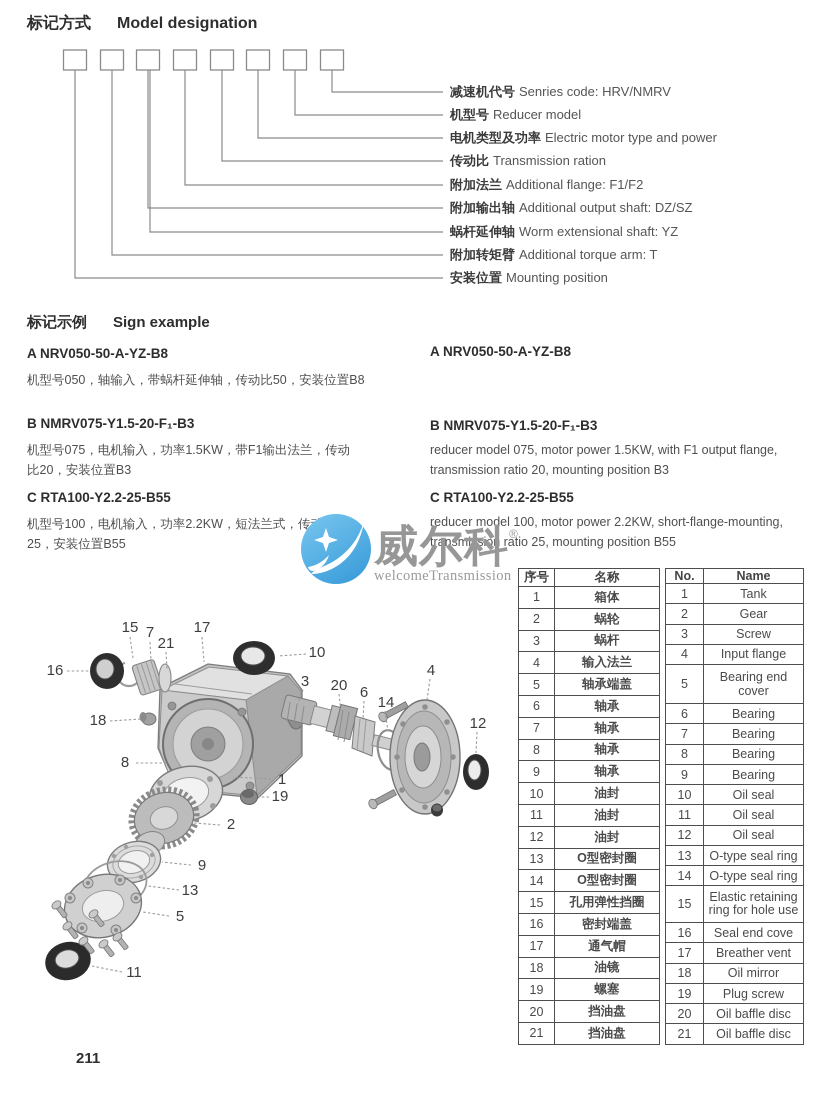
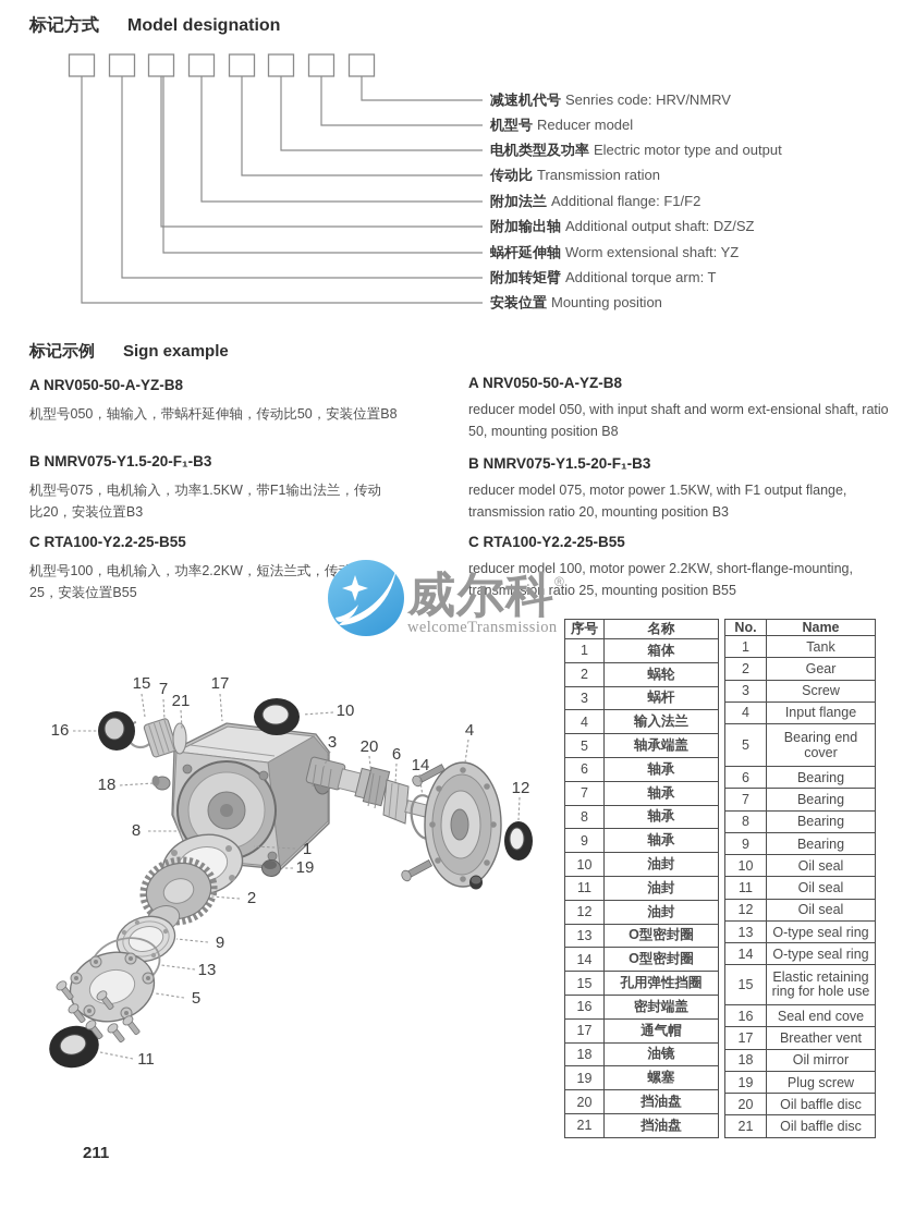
  标记方式 Model designation
  减速机代号 Senries code: HRV/NMRV
  机型号 Reducer model
- 电机类型及功率 Electric motor type and power
+ 电机类型及功率 Electric motor type and output
  传动比 Transmission ration
  附加法兰 Additional flange: F1/F2
  附加输出轴 Additional output shaft: DZ/SZ
  蜗杆延伸轴 Worm extensional shaft: YZ
  附加转矩臂 Additional torque arm: T
  安装位置 Mounting position
  标记示例 Sign example
  A NRV050-50-A-YZ-B8
  机型号050，轴输入，带蜗杆延伸轴，传动比50，安装位置B8
  B NMRV075-Y1.5-20-F₁-B3
  机型号075，电机输入，功率1.5KW，带F1输出法兰，传动比20，安装位置B3
  C RTA100-Y2.2-25-B55
  机型号100，电机输入，功率2.2KW，短法兰式，传25，安装位置B55
  A NRV050-50-A-YZ-B8
+ reducer model 050, with input shaft and worm ext-ensional shaft, ratio 50, mounting position B8
  B NMRV075-Y1.5-20-F₁-B3
  reducer model 075, motor power 1.5KW, with F1 output flange, transmission ratio 20, mounting position B3
  C RTA100-Y2.2-25-B55
  reducer model 100, motor power 2.2KW, short-flange-mounting, transmission ratio 25, mounting position B55
  威尔科®
  welcomeTransmission
  15
  7
  21
  17
  10
  16
  18
  8
  1
  19
  3
  20
  6
  14
  4
  12
  2
  9
  13
  5
  11
  序号	名称
  1	箱体
  2	蜗轮
  3	蜗杆
  4	输入法兰
  5	轴承端盖
  6	轴承
  7	轴承
  8	轴承
  9	轴承
  10	油封
  11	油封
  12	油封
  13	O型密封圈
  14	O型密封圈
  15	孔用弹性挡圈
  16	密封端盖
  17	通气帽
  18	油镜
  19	螺塞
  20	挡油盘
  21	挡油盘
  No.	Name
  1	Tank
  2	Gear
  3	Screw
  4	Input flange
  5	Bearing end cover
  6	Bearing
  7	Bearing
  8	Bearing
  9	Bearing
  10	Oil seal
  11	Oil seal
  12	Oil seal
  13	O-type seal ring
  14	O-type seal ring
  15	Elastic retaining ring for hole use
  16	Seal end cove
  17	Breather vent
  18	Oil mirror
  19	Plug screw
  20	Oil baffle disc
  21	Oil baffle disc
  211
